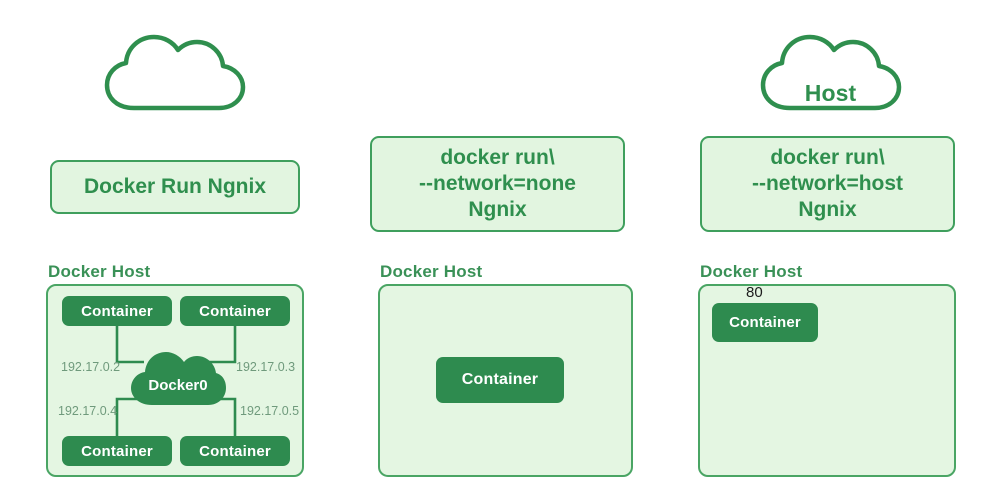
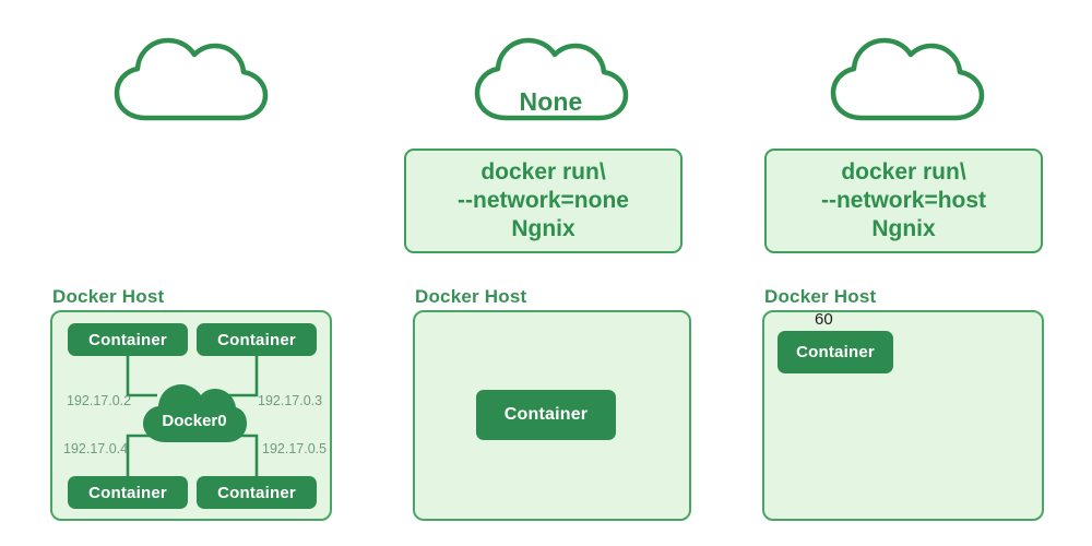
- Docker Run Ngnix
  Docker Host
  Container
  Container
  Container
  Container
  Docker0
  192.17.0.2
  192.17.0.3
  192.17.0.4
  192.17.0.5
+ None
  docker run\
  --network=none
  Ngnix
  Docker Host
  Container
- Host
  docker run\
  --network=host
  Ngnix
  Docker Host
- 80
+ 60
  Container
